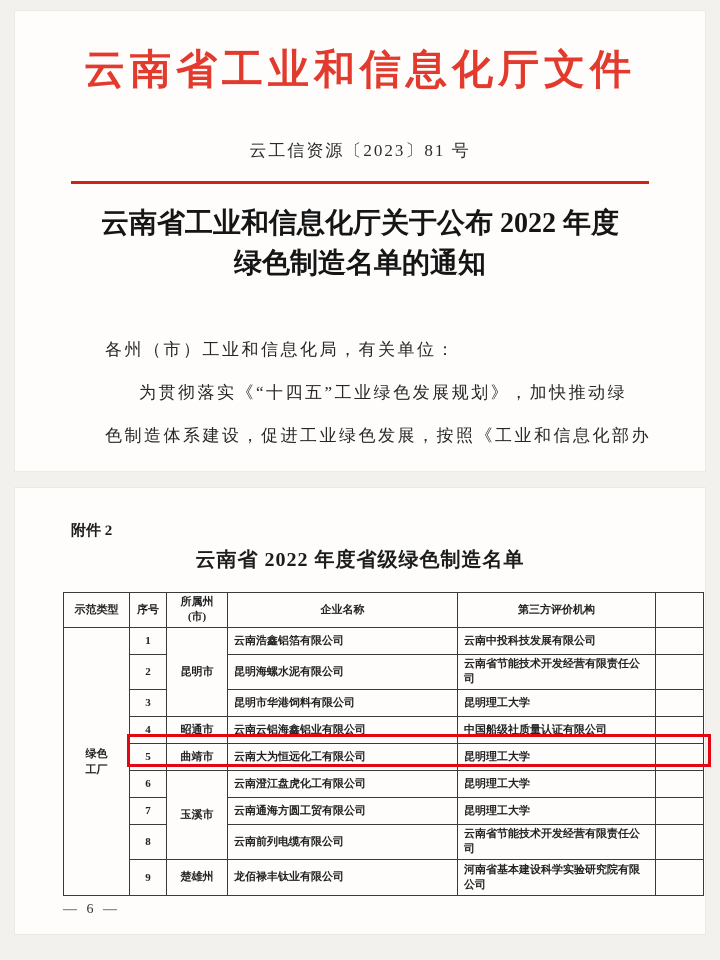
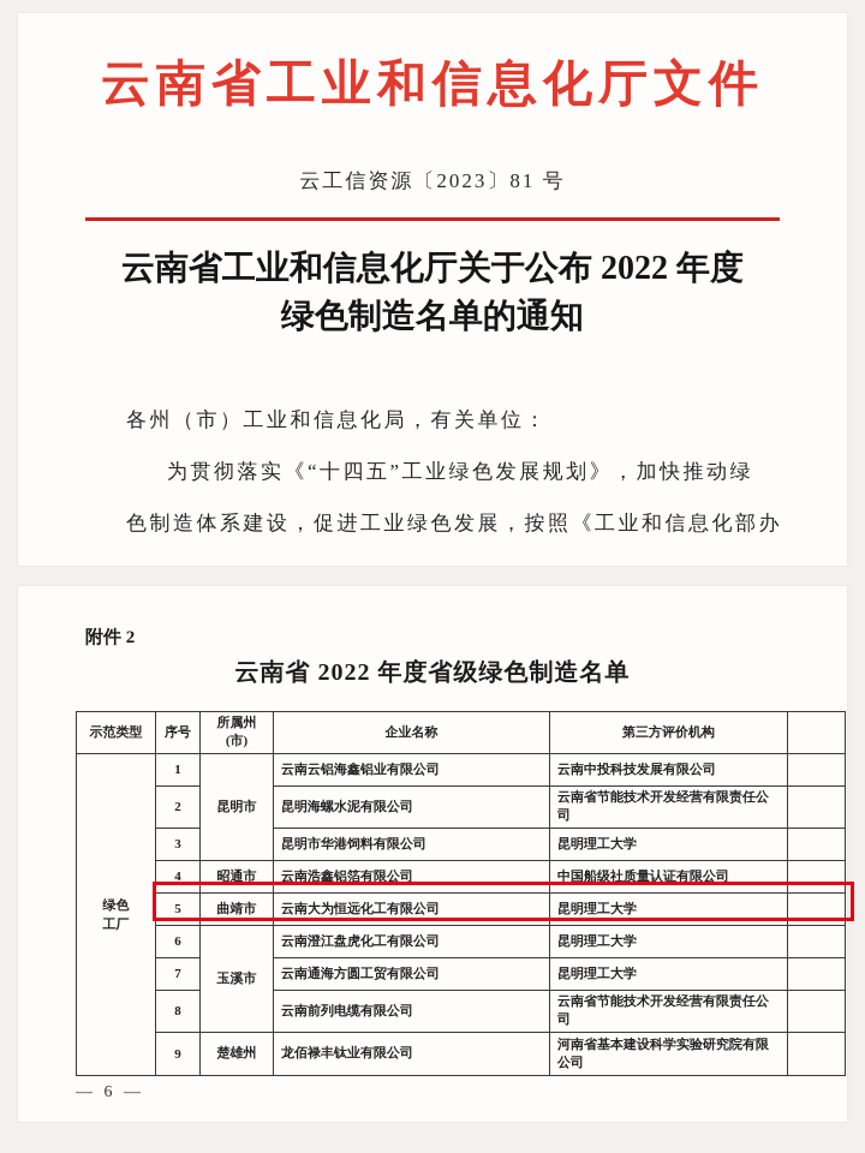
  云南省工业和信息化厅文件
  云工信资源〔2023〕81 号
  云南省工业和信息化厅关于公布 2022 年度
  绿色制造名单的通知
  各州（市）工业和信息化局，有关单位：
  为贯彻落实《“十四五”工业绿色发展规划》，加快推动绿
  色制造体系建设，促进工业绿色发展，按照《工业和信息化部办
  附件 2
  云南省 2022 年度省级绿色制造名单
  示范类型	序号	所属州(市)	企业名称	第三方评价机构
- 绿色 工厂	1	昆明市	云南浩鑫铝箔有限公司	云南中投科技发展有限公司
+ 绿色 工厂	1	昆明市	云南云铝海鑫铝业有限公司	云南中投科技发展有限公司
  2	昆明海螺水泥有限公司	云南省节能技术开发经营有限责任公司
  3	昆明市华港饲料有限公司	昆明理工大学
- 4	昭通市	云南云铝海鑫铝业有限公司	中国船级社质量认证有限公司
+ 4	昭通市	云南浩鑫铝箔有限公司	中国船级社质量认证有限公司
  5	曲靖市	云南大为恒远化工有限公司	昆明理工大学
  6	玉溪市	云南澄江盘虎化工有限公司	昆明理工大学
  7	云南通海方圆工贸有限公司	昆明理工大学
  8	云南前列电缆有限公司	云南省节能技术开发经营有限责任公司
  9	楚雄州	龙佰禄丰钛业有限公司	河南省基本建设科学实验研究院有限公司
  — 6 —
